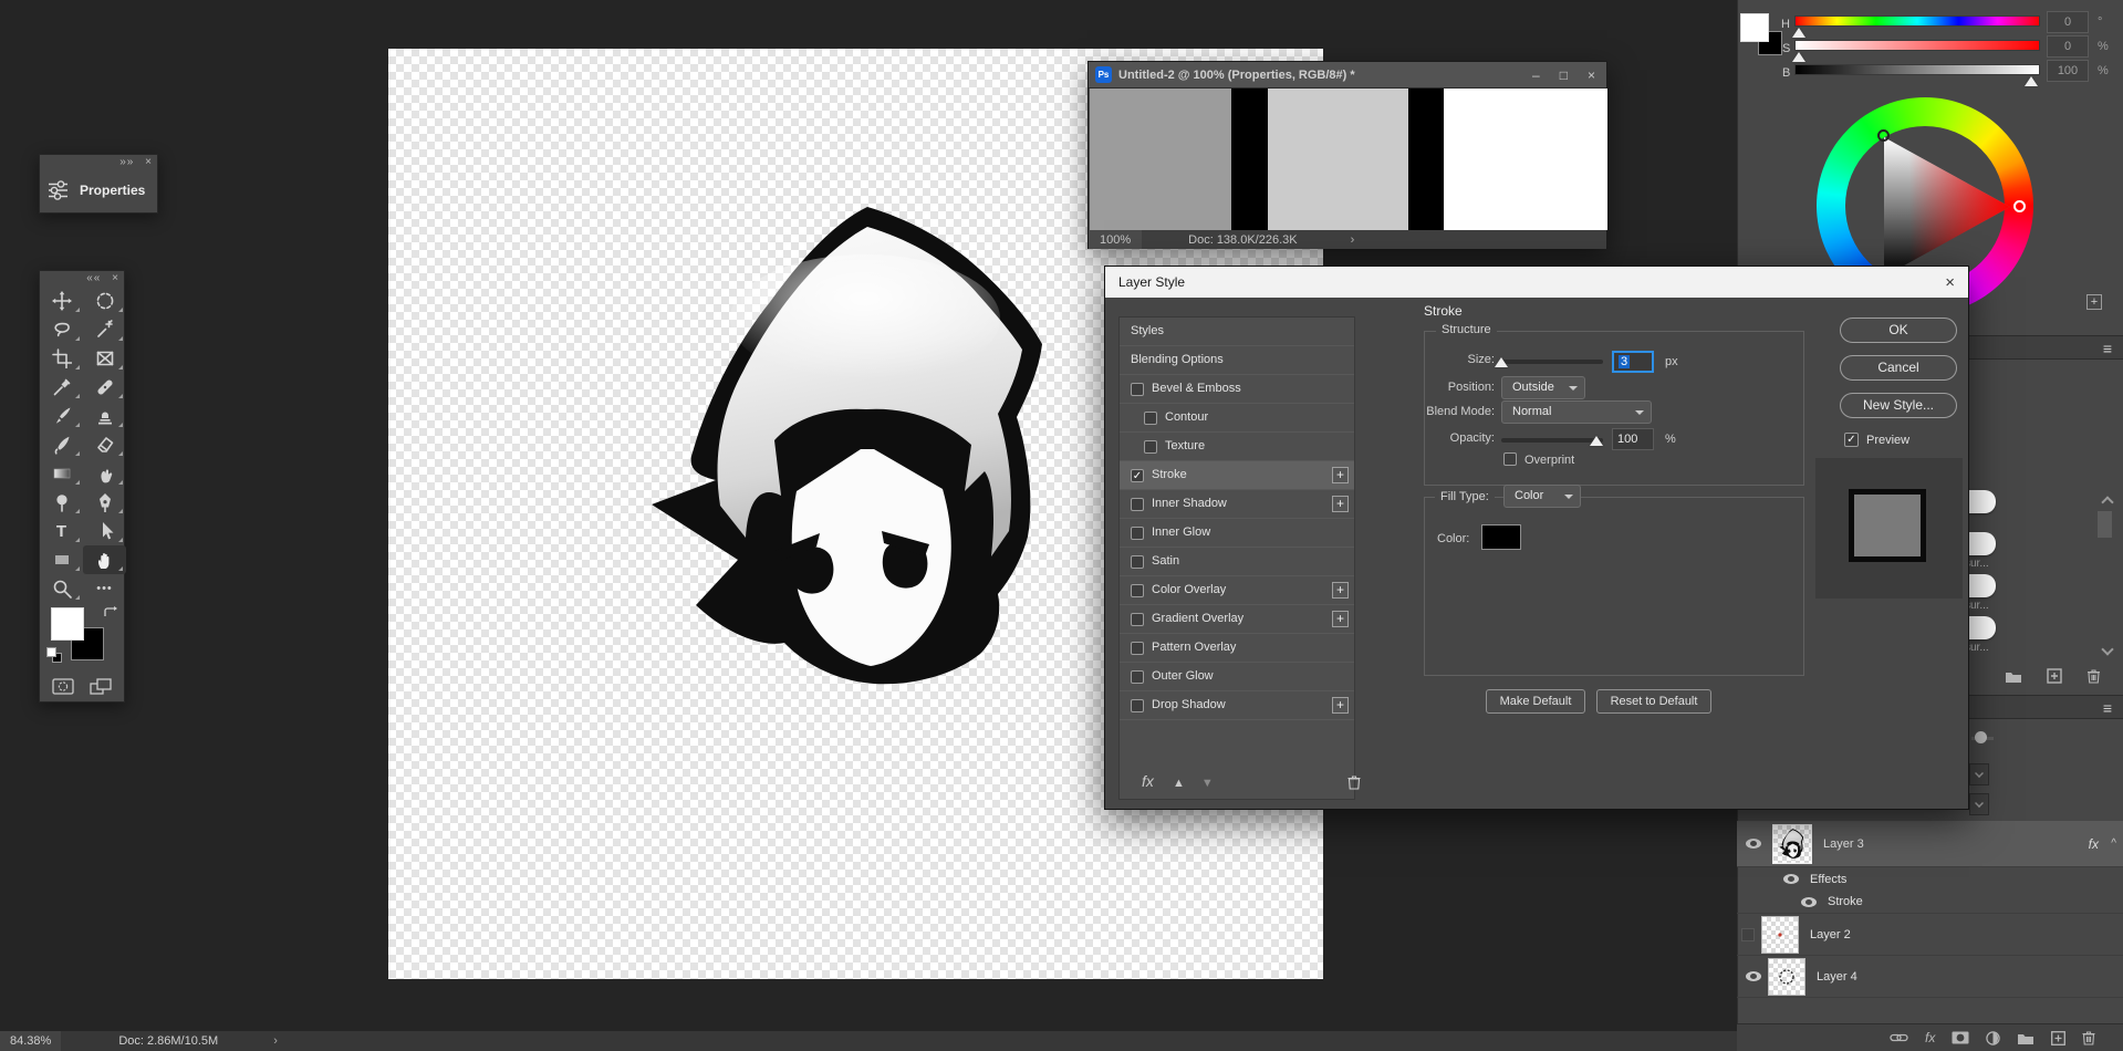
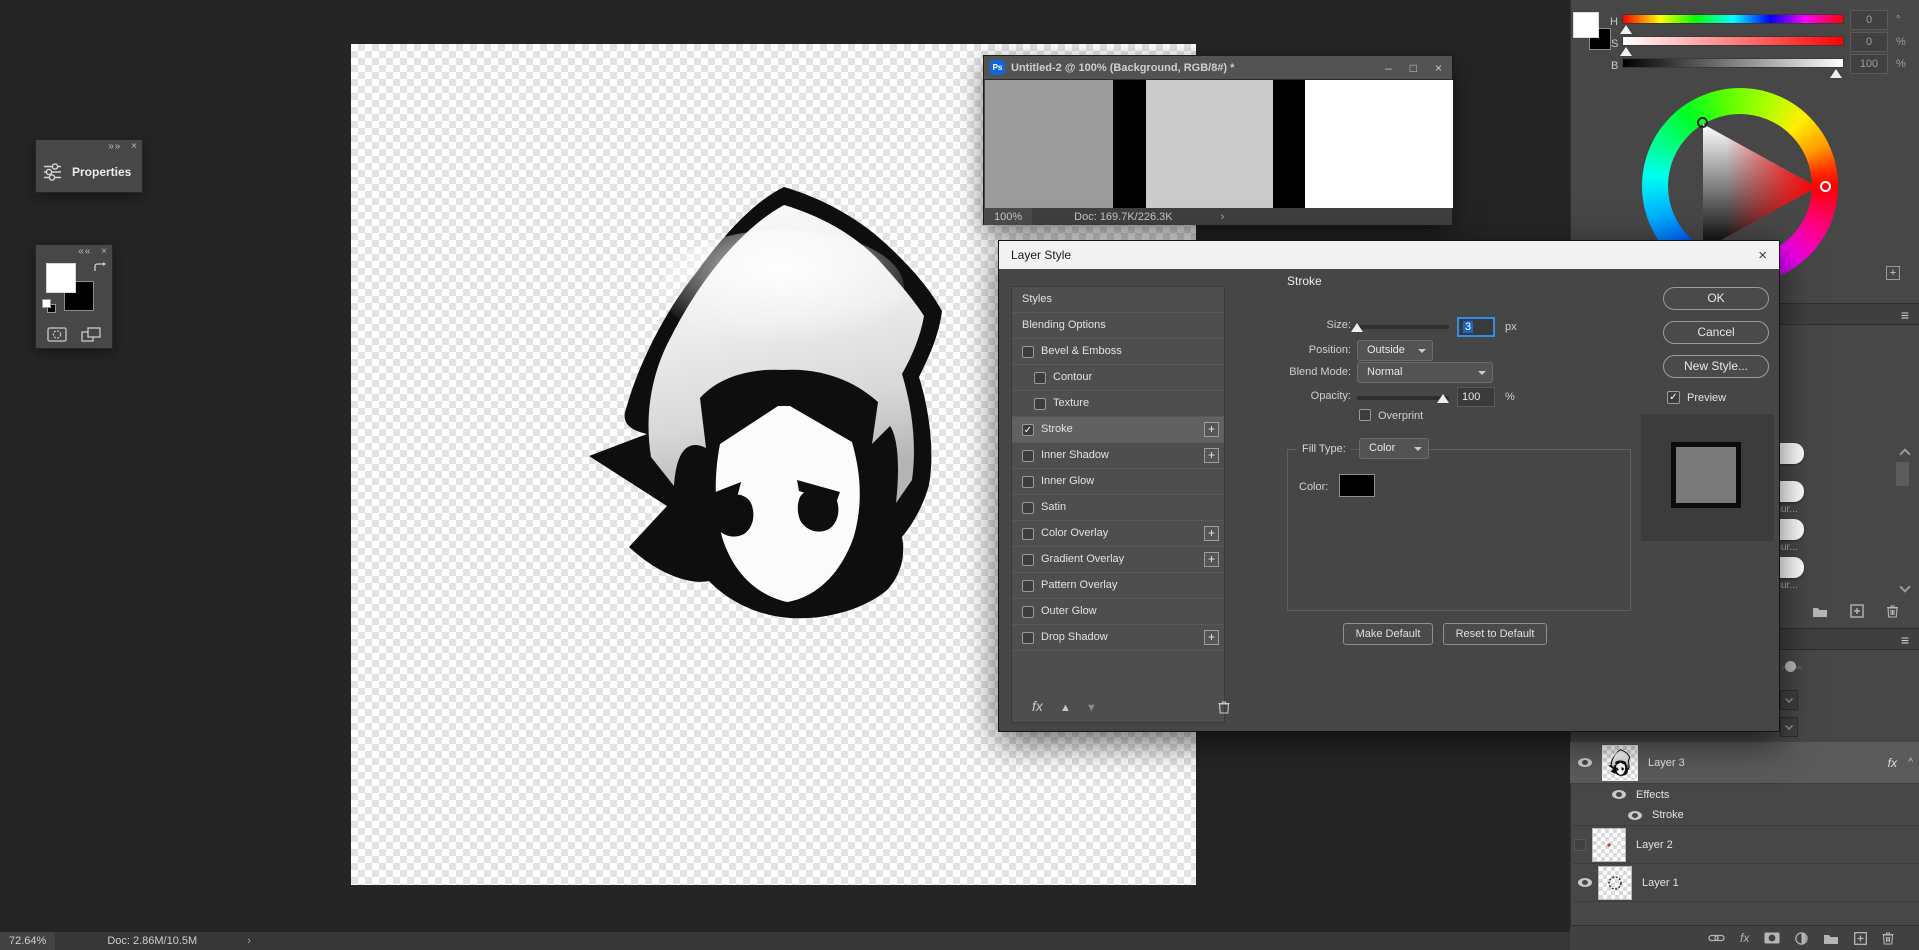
  H
  0
  °
  S
  0
  %
  B
  100
  %
  +
  ≡
  ur...
  ur...
  ur...
  ≡
  Layer 3
  fx
  ^
  Effects
  Stroke
  Layer 2
- Layer 4
+ Layer 1
  fx
  Ps
- Untitled-2 @ 100% (Properties, RGB/8#) *
+ Untitled-2 @ 100% (Background, RGB/8#) *
  –
  □
  ×
  100%
- Doc: 138.0K/226.3K
+ Doc: 169.7K/226.3K
  ›
  »» ×
  Properties
  «« ×
- T
- •••
  Layer Style
  ×
  Styles
  Blending Options
  Bevel & Emboss
  Contour
  Texture
  ✓
  Stroke
  +
  Inner Shadow
  +
  Inner Glow
  Satin
  Color Overlay
  +
  Gradient Overlay
  +
  Pattern Overlay
  Outer Glow
  Drop Shadow
  +
  fx ▲ ▼
  Stroke
- Structure
  Size:
  3
  px
  Position:
  Outside
  Blend Mode:
  Normal
  Opacity:
  100
  %
  Overprint
  Fill Type:
  Color
  Color:
  Make Default
  Reset to Default
  OK
  Cancel
  New Style...
  ✓
  Preview
- 84.38%
+ 72.64%
  Doc: 2.86M/10.5M
  ›
